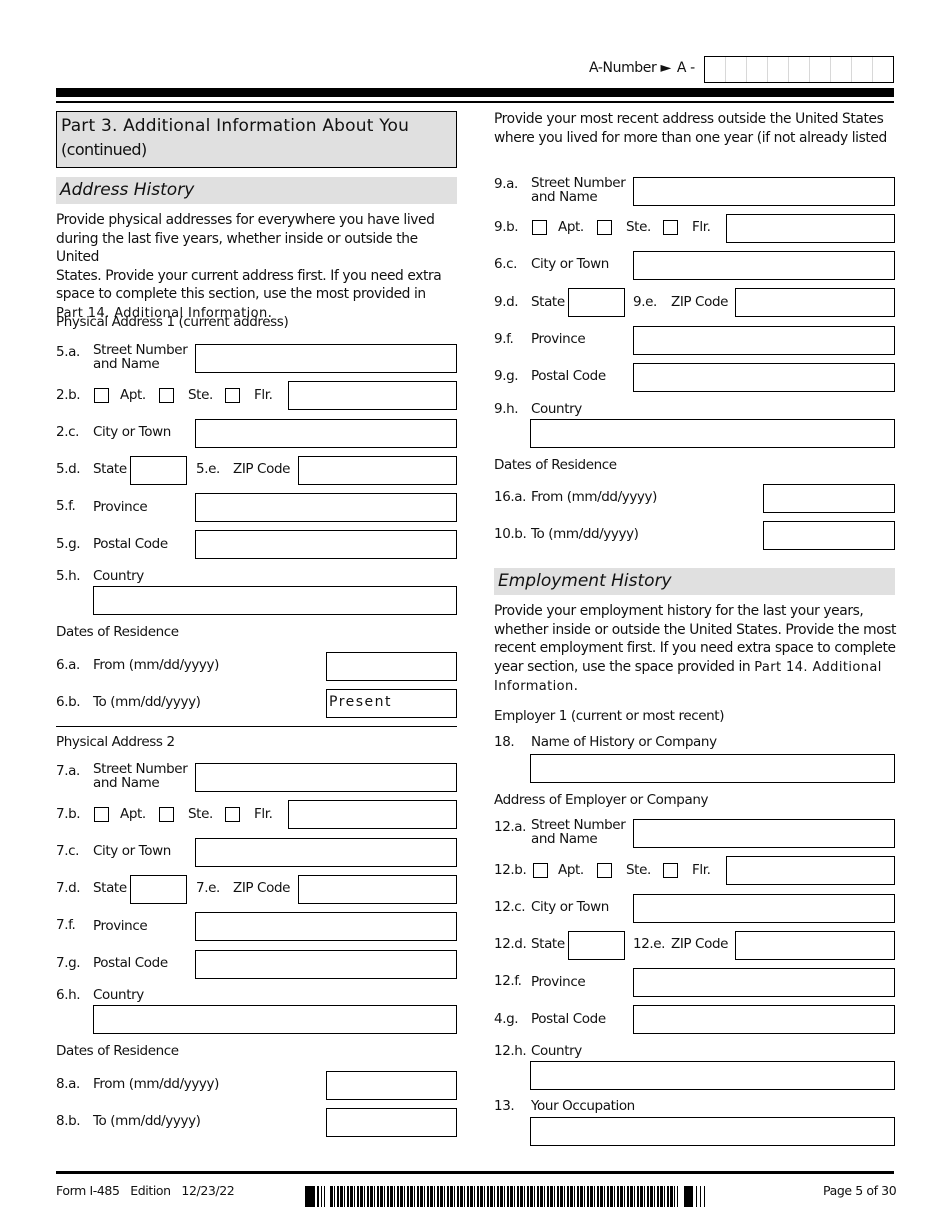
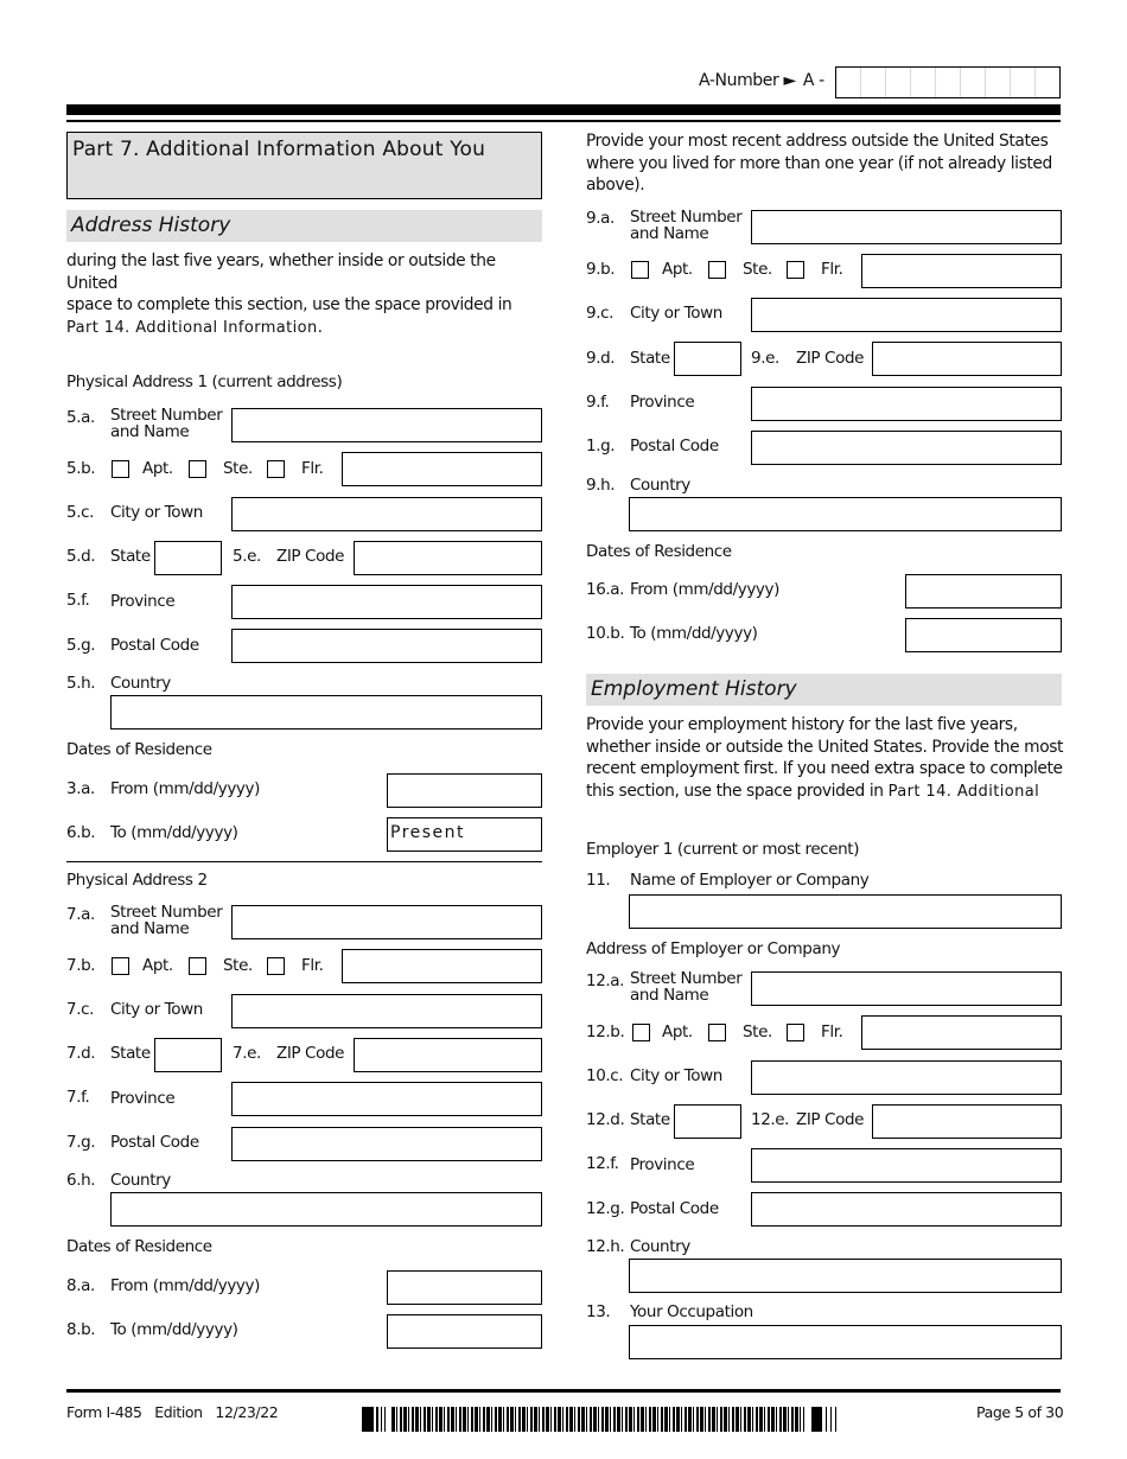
  A-Number ► A -
- Part 3. Additional Information About You
+ Part 7. Additional Information About You
- (continued)
  Address History
- Provide physical addresses for everywhere you have lived
  during the last five years, whether inside or outside the United
- States. Provide your current address first. If you need extra
- space to complete this section, use the most provided in
+ space to complete this section, use the space provided in
  Part 14. Additional Information.
  Physical Address 1 (current address)
  5.a.
  Street Number
  and Name
- 2.b.
+ 5.b.
  Apt.
  Ste.
  Flr.
- 2.c.
+ 5.c.
  City or Town
  5.d.
  State
  5.e.
  ZIP Code
  5.f.
  Province
  5.g.
  Postal Code
  5.h.
  Country
  Dates of Residence
- 6.a.
+ 3.a.
  From (mm/dd/yyyy)
  6.b.
  To (mm/dd/yyyy)
  Present
  Physical Address 2
  7.a.
  Street Number
  and Name
  7.b.
  Apt.
  Ste.
  Flr.
  7.c.
  City or Town
  7.d.
  State
  7.e.
  ZIP Code
  7.f.
  Province
  7.g.
  Postal Code
  6.h.
  Country
  Dates of Residence
  8.a.
  From (mm/dd/yyyy)
  8.b.
  To (mm/dd/yyyy)
  Provide your most recent address outside the United States
  where you lived for more than one year (if not already listed
+ above).
  9.a.
  Street Number
  and Name
  9.b.
  Apt.
  Ste.
  Flr.
- 6.c.
+ 9.c.
  City or Town
  9.d.
  State
  9.e.
  ZIP Code
  9.f.
  Province
- 9.g.
+ 1.g.
  Postal Code
  9.h.
  Country
  Dates of Residence
  16.a.
  From (mm/dd/yyyy)
  10.b.
  To (mm/dd/yyyy)
  Employment History
- Provide your employment history for the last your years,
+ Provide your employment history for the last five years,
  whether inside or outside the United States. Provide the most
  recent employment first. If you need extra space to complete
- year section, use the space provided in Part 14. Additional
+ this section, use the space provided in Part 14. Additional
- Information.
  Employer 1 (current or most recent)
- 18.
+ 11.
- Name of History or Company
+ Name of Employer or Company
  Address of Employer or Company
  12.a.
  Street Number
  and Name
  12.b.
  Apt.
  Ste.
  Flr.
- 12.c.
+ 10.c.
  City or Town
  12.d.
  State
  12.e.
  ZIP Code
  12.f.
  Province
- 4.g.
+ 12.g.
  Postal Code
  12.h.
  Country
  13.
  Your Occupation
  Form I-485 Edition 12/23/22
  Page 5 of 30
